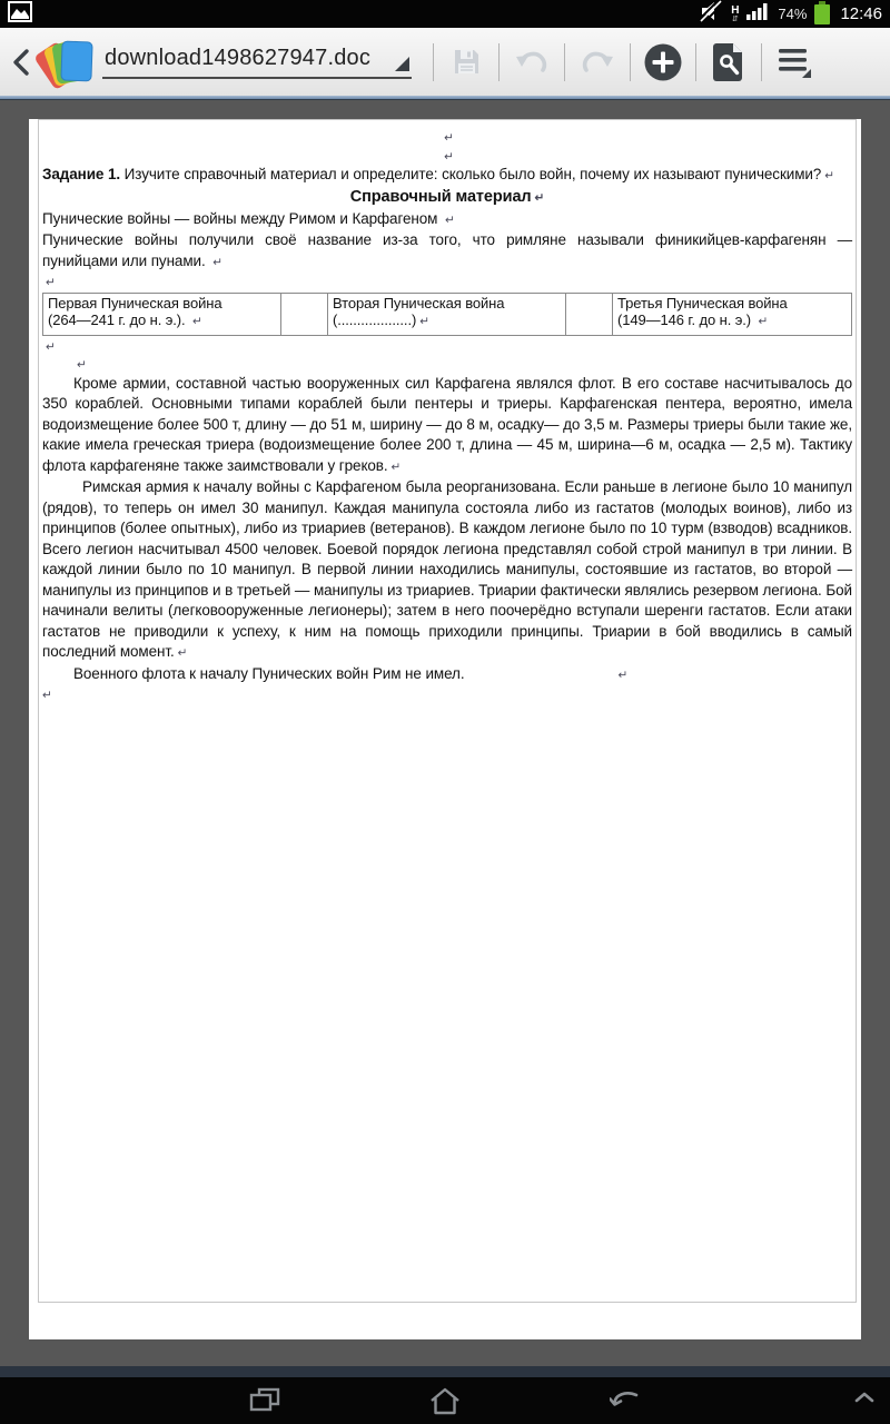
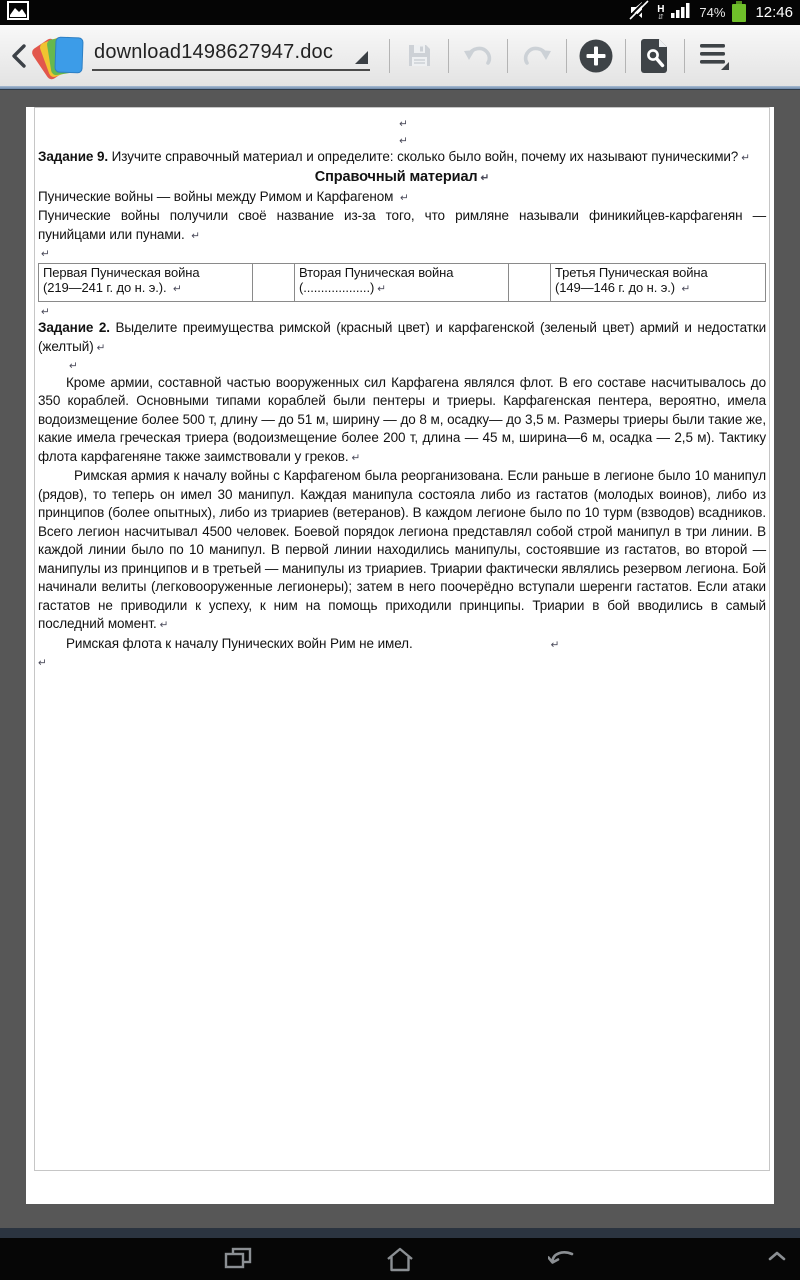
  H
  74%
  12:46
  download1498627947.doc
  ↵
  ↵
- Задание 1. Изучите справочный материал и определите: сколько было войн, почему их называют пуническими? ↵
+ Задание 9. Изучите справочный материал и определите: сколько было войн, почему их называют пуническими? ↵
  Справочный материал ↵
  Пунические войны — войны между Римом и Карфагеном ↵
  Пунические войны получили своё название из-за того, что римляне называли финикийцев-карфагенян — пунийцами или пунами. ↵
  ↵
- Первая Пуническая война(264—241 г. до н. э.). ↵		Вторая Пуническая война(...................) ↵		Третья Пуническая война(149—146 г. до н. э.) ↵
+ Первая Пуническая война(219—241 г. до н. э.). ↵		Вторая Пуническая война(...................) ↵		Третья Пуническая война(149—146 г. до н. э.) ↵
  ↵
+ Задание 2. Выделите преимущества римской (красный цвет) и карфагенской (зеленый цвет) армий и недостатки (желтый) ↵
  ↵
  Кроме армии, составной частью вооруженных сил Карфагена являлся флот. В его составе насчитывалось до 350 кораблей. Основными типами кораблей были пентеры и триеры. Карфагенская пентера, вероятно, имела водоизмещение более 500 т, длину — до 51 м, ширину — до 8 м, осадку— до 3,5 м. Размеры триеры были такие же, какие имела греческая триера (водоизмещение более 200 т, длина — 45 м, ширина—6 м, осадка — 2,5 м). Тактику флота карфагеняне также заимствовали у греков. ↵
  Римская армия к началу войны с Карфагеном была реорганизована. Если раньше в легионе было 10 манипул (рядов), то теперь он имел 30 манипул. Каждая манипула состояла либо из гастатов (молодых воинов), либо из принципов (более опытных), либо из триариев (ветеранов). В каждом легионе было по 10 турм (взводов) всадников. Всего легион насчитывал 4500 человек. Боевой порядок легиона представлял собой строй манипул в три линии. В каждой линии было по 10 манипул. В первой линии находились манипулы, состоявшие из гастатов, во второй — манипулы из принципов и в третьей — манипулы из триариев. Триарии фактически являлись резервом легиона. Бой начинали велиты (легковооруженные легионеры); затем в него поочерёдно вступали шеренги гастатов. Если атаки гастатов не приводили к успеху, к ним на помощь приходили принципы. Триарии в бой вводились в самый последний момент. ↵
- Военного флота к началу Пунических войн Рим не имел. ↵
+ Римская флота к началу Пунических войн Рим не имел. ↵
  ↵
